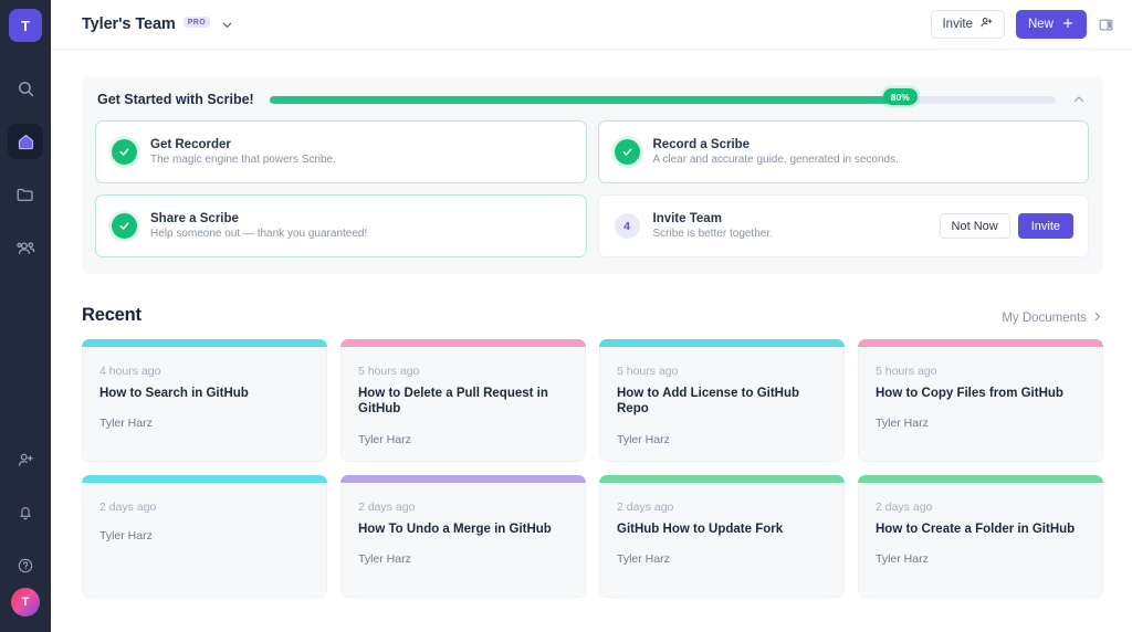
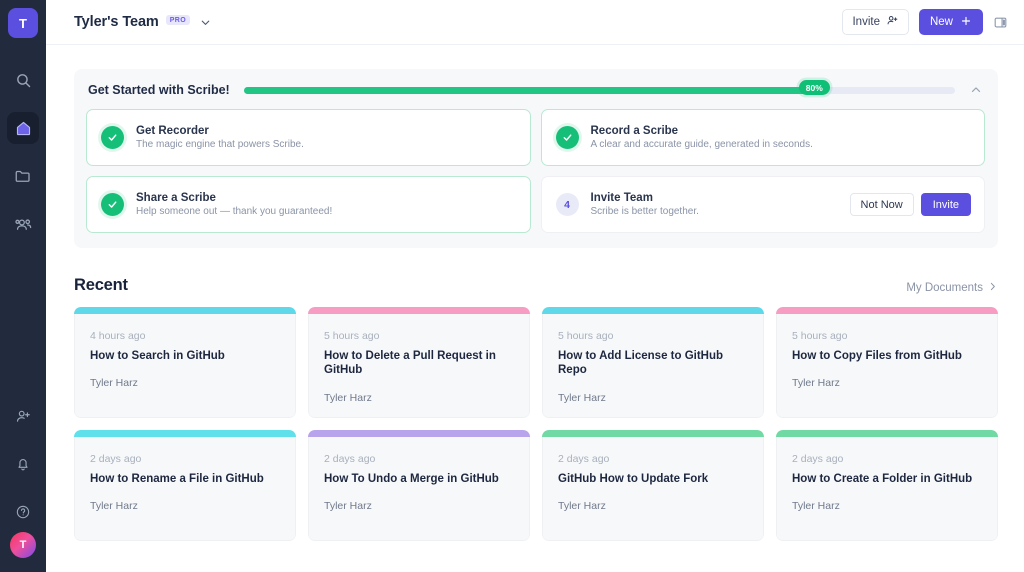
  T
  T
  Tyler's Team
  Invite
  New
  Get Started with Scribe!
  80%
  Get Recorder
  The magic engine that powers Scribe.
  Record a Scribe
  A clear and accurate guide, generated in seconds.
  Share a Scribe
  Help someone out — thank you guaranteed!
  4
  Invite Team
  Scribe is better together.
  Not Now
  Invite
  Recent
  My Documents
  4 hours ago
  How to Search in GitHub
  Tyler Harz
  5 hours ago
  How to Delete a Pull Request in GitHub
  Tyler Harz
  5 hours ago
  How to Add License to GitHub Repo
  Tyler Harz
  5 hours ago
  How to Copy Files from GitHub
  Tyler Harz
  2 days ago
+ How to Rename a File in GitHub
  Tyler Harz
  2 days ago
  How To Undo a Merge in GitHub
  Tyler Harz
  2 days ago
  GitHub How to Update Fork
  Tyler Harz
  2 days ago
  How to Create a Folder in GitHub
  Tyler Harz
